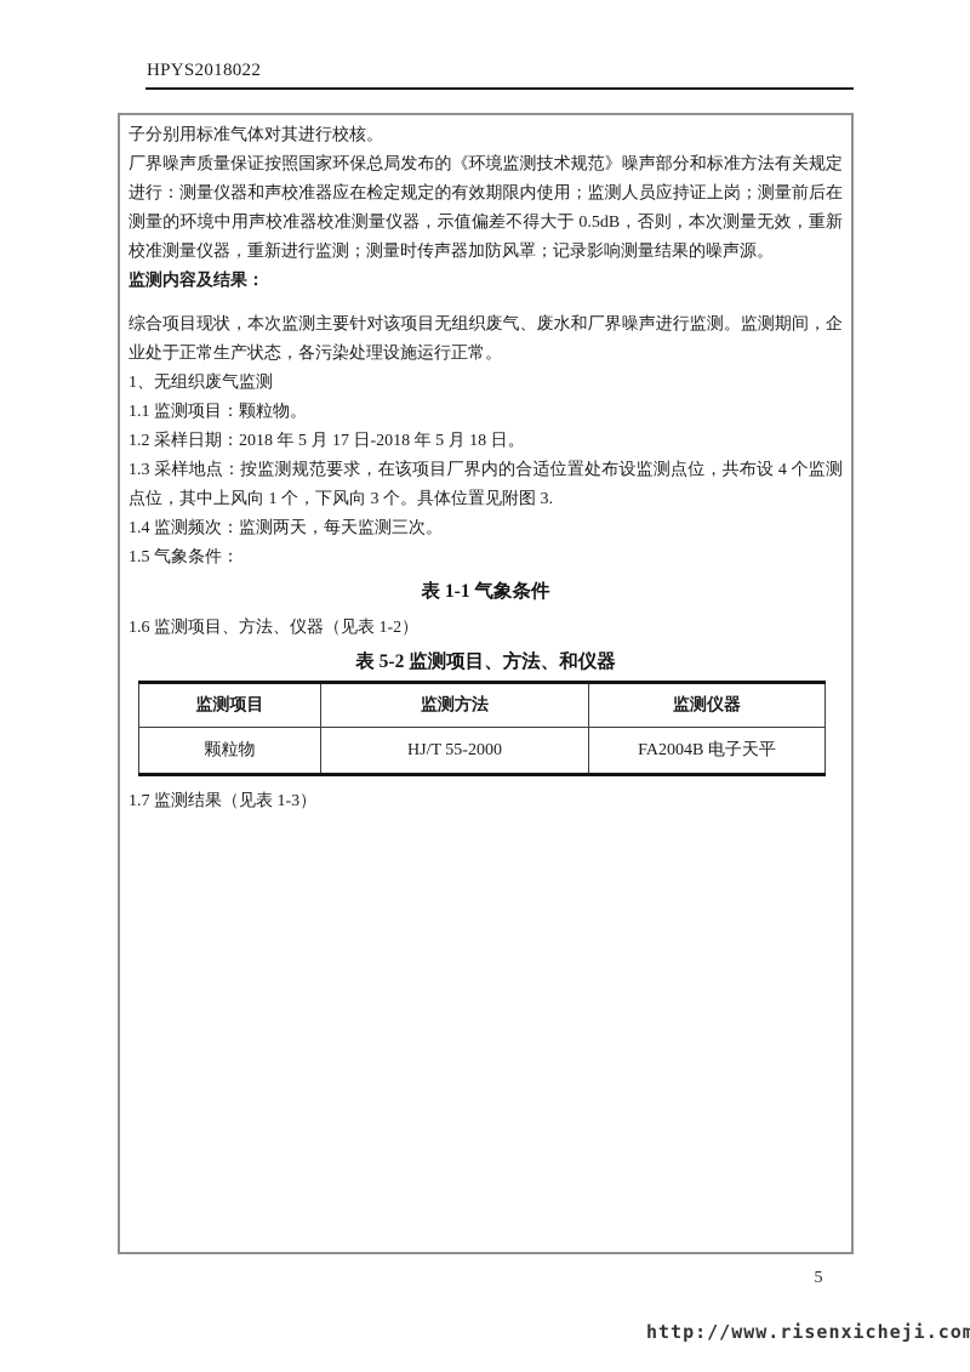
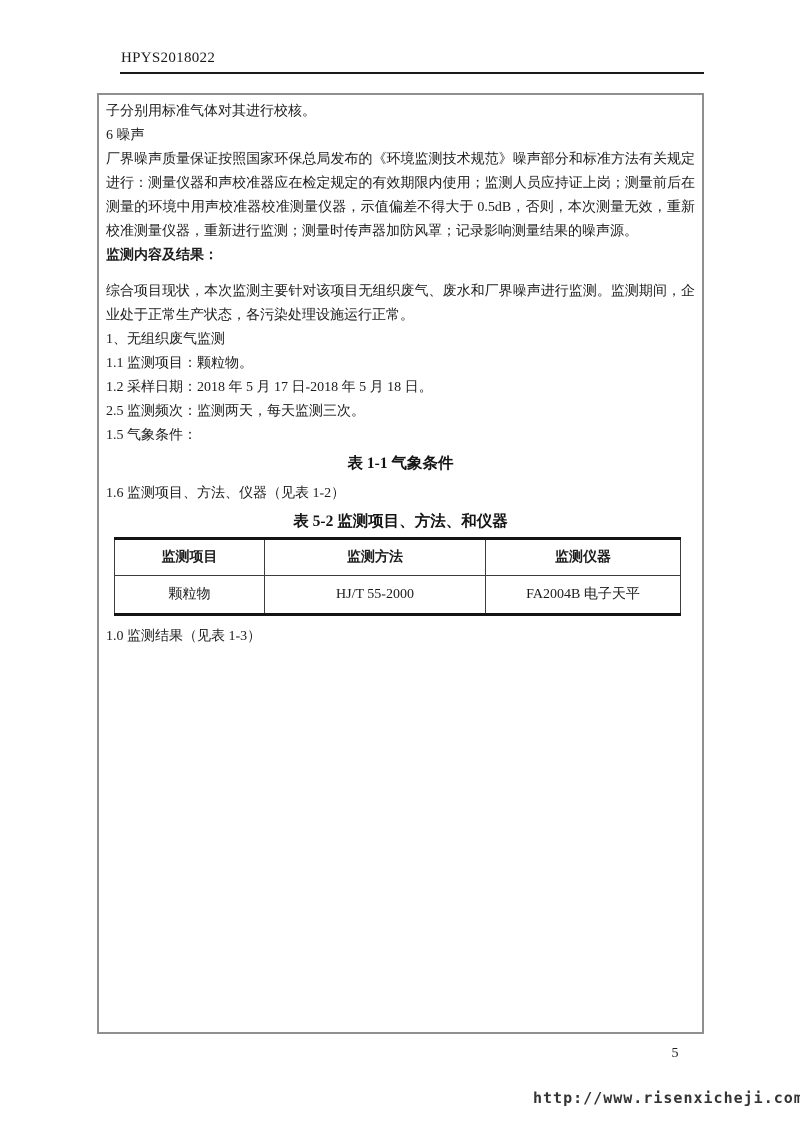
  HPYS2018022
  子分别用标准气体对其进行校核。
+ 6 噪声
  厂界噪声质量保证按照国家环保总局发布的《环境监测技术规范》噪声部分和标准方法有关规定进行：测量仪器和声校准器应在检定规定的有效期限内使用；监测人员应持证上岗；测量前后在测量的环境中用声校准器校准测量仪器，示值偏差不得大于 0.5dB，否则，本次测量无效，重新校准测量仪器，重新进行监测；测量时传声器加防风罩；记录影响测量结果的噪声源。
  监测内容及结果：
  综合项目现状，本次监测主要针对该项目无组织废气、废水和厂界噪声进行监测。监测期间，企业处于正常生产状态，各污染处理设施运行正常。
  1、无组织废气监测
  1.1 监测项目：颗粒物。
  1.2 采样日期：2018 年 5 月 17 日-2018 年 5 月 18 日。
- 1.3 采样地点：按监测规范要求，在该项目厂界内的合适位置处布设监测点位，共布设 4 个监测点位，其中上风向 1 个，下风向 3 个。具体位置见附图 3.
- 1.4 监测频次：监测两天，每天监测三次。
+ 2.5 监测频次：监测两天，每天监测三次。
  1.5 气象条件：
  表 1-1 气象条件
  1.6 监测项目、方法、仪器（见表 1-2）
  表 5-2 监测项目、方法、和仪器
  监测项目	监测方法	监测仪器
  颗粒物	HJ/T 55-2000	FA2004B 电子天平
- 1.7 监测结果（见表 1-3）
+ 1.0 监测结果（见表 1-3）
  5
  http://www.risenxicheji.com
